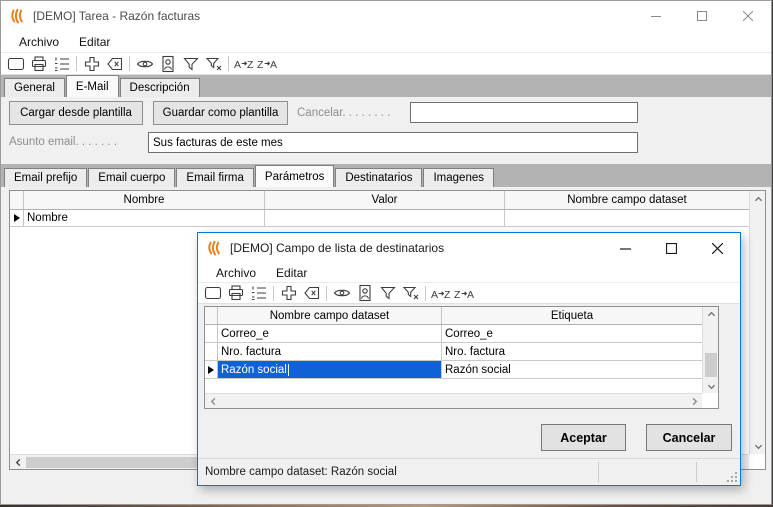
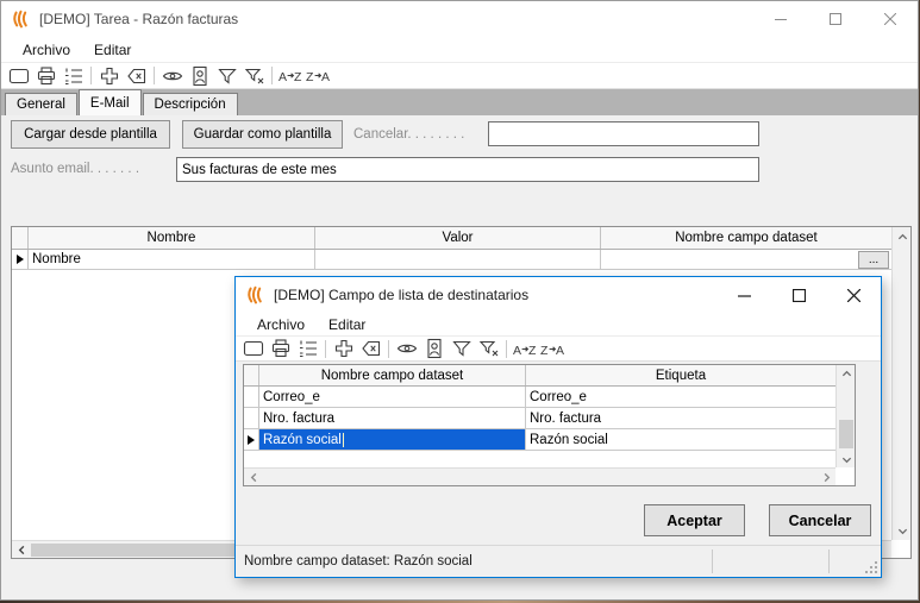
  [DEMO] Tarea - Razón facturas
  Archivo
  Editar
  A
  Z
  Z
  A
  General
  E-Mail
  Descripción
  Cargar desde plantilla
  Guardar como plantilla
  Cancelar. . . . . . . .
  Asunto email. . . . . . .
  Sus facturas de este mes
- Email prefijo
- Email cuerpo
- Email firma
- Parámetros
- Destinatarios
- Imagenes
  Nombre
  Valor
  Nombre campo dataset
  Nombre
+ ...
  [DEMO] Campo de lista de destinatarios
  Archivo
  Editar
  A
  Z
  Z
  A
  Nombre campo dataset
  Etiqueta
  Correo_e
  Correo_e
  Nro. factura
  Nro. factura
  Razón social
  Razón social
  Aceptar
  Cancelar
  Nombre campo dataset: Razón social
